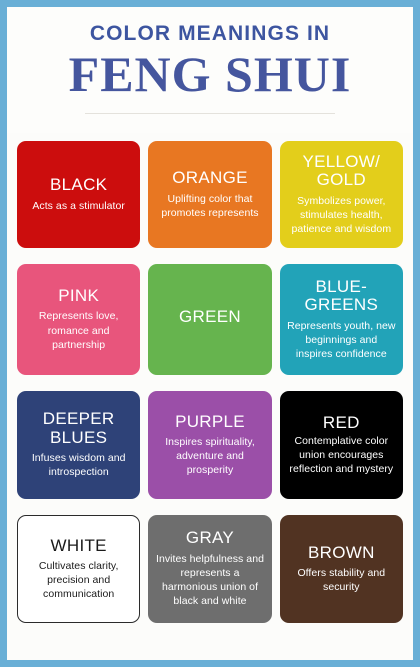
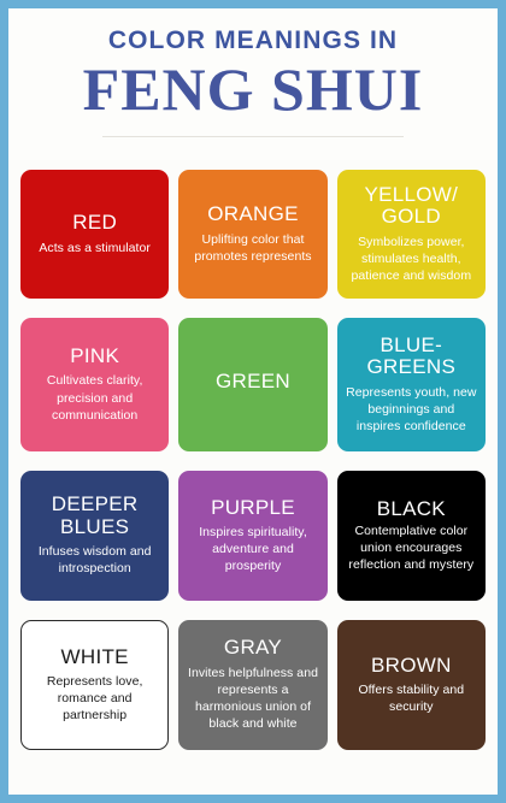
  COLOR MEANINGS IN
  FENG SHUI
- BLACK
+ RED
  Acts as a stimulator
  ORANGE
  Uplifting color that promotes represents
  YELLOW/ GOLD
  Symbolizes power, stimulates health, patience and wisdom
  PINK
- Represents love, romance and partnership
+ Cultivates clarity, precision and communication
  GREEN
  BLUE- GREENS
  Represents youth, new beginnings and inspires confidence
  DEEPER BLUES
  Infuses wisdom and introspection
  PURPLE
  Inspires spirituality, adventure and prosperity
- RED
+ BLACK
  Contemplative color union encourages reflection and mystery
  WHITE
- Cultivates clarity, precision and communication
+ Represents love, romance and partnership
  GRAY
  Invites helpfulness and represents a harmonious union of black and white
  BROWN
  Offers stability and security
